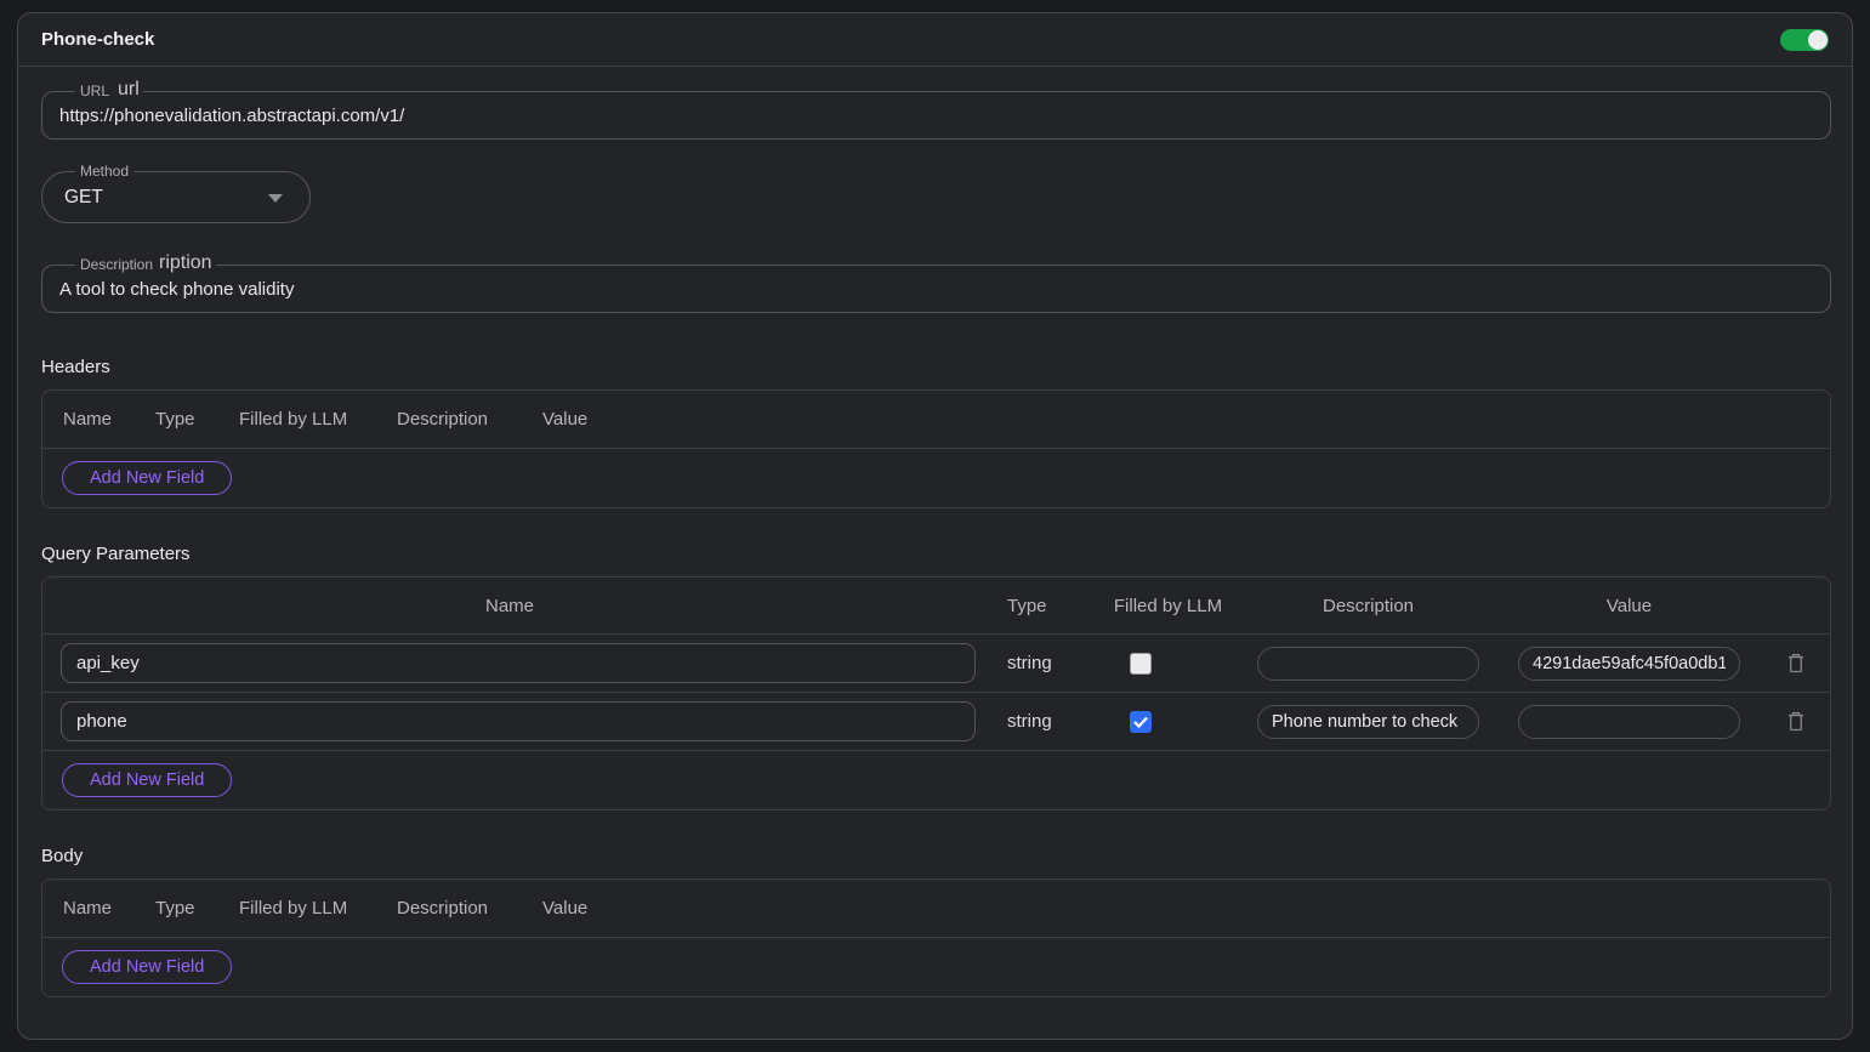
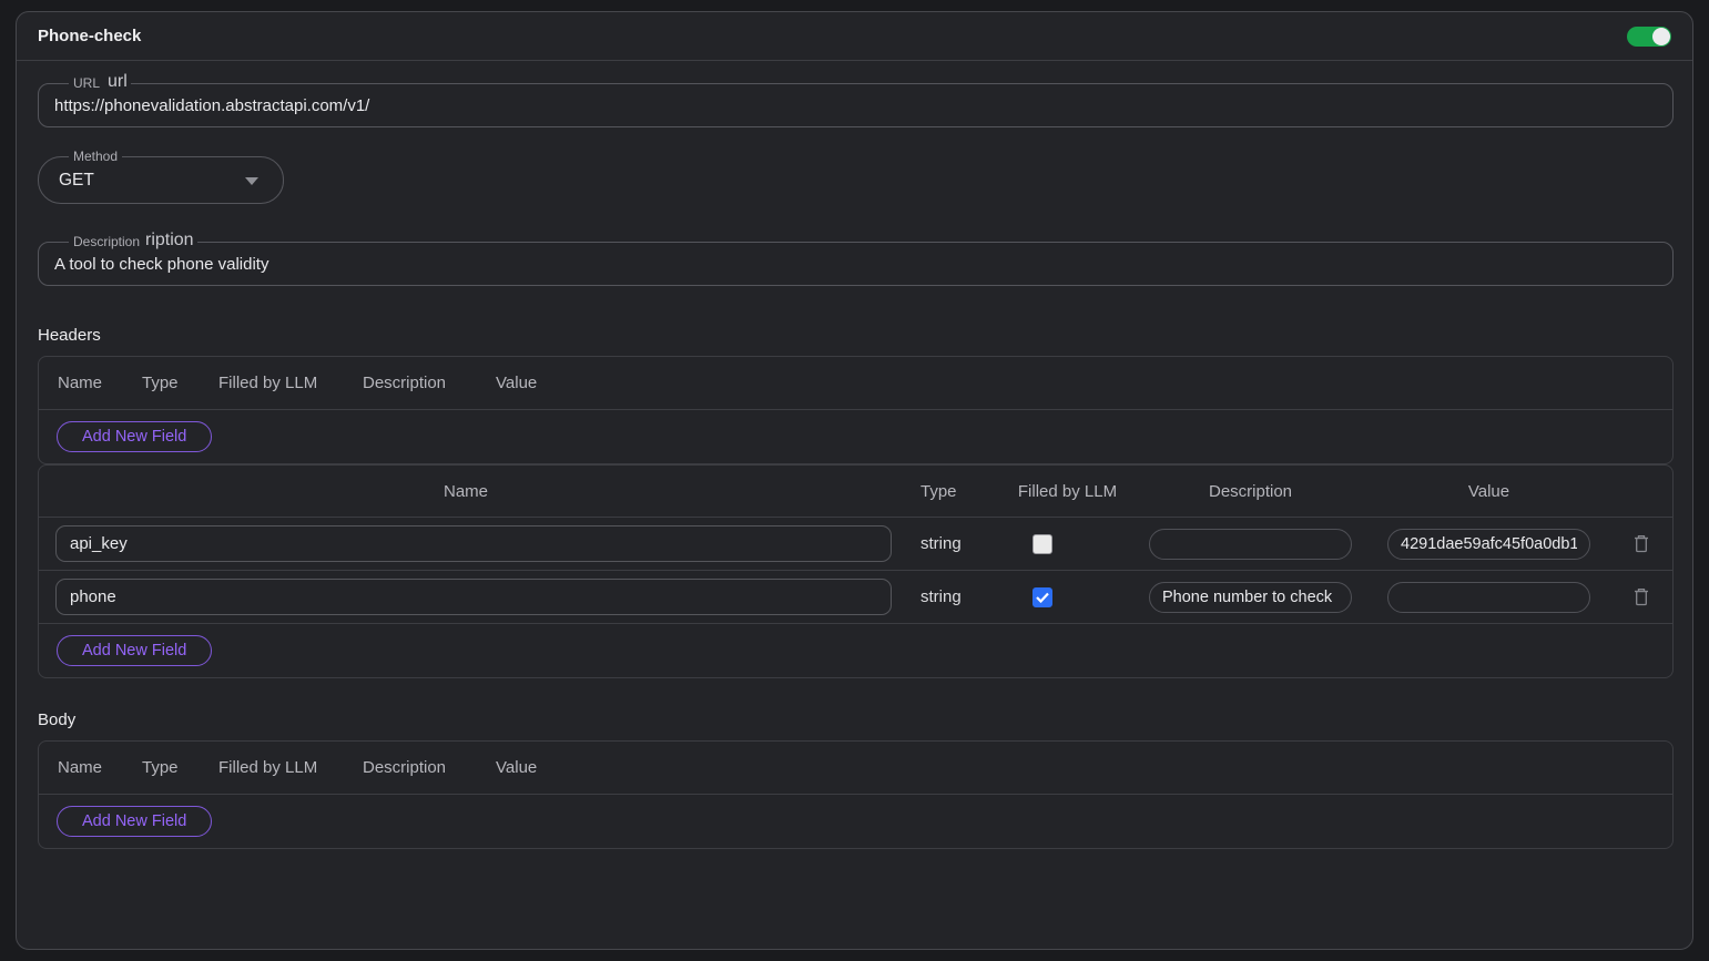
  Phone-check
  URL
  url
  https://phonevalidation.abstractapi.com/v1/
  Method
  GET
  Description
  ription
  A tool to check phone validity
  Headers
  Name
  Type
  Filled by LLM
  Description
  Value
  Add New Field
- Query Parameters
  Name
  Type
  Filled by LLM
  Description
  Value
  api_key
  string
  4291dae59afc45f0a0db1
  phone
  string
  Phone number to check
  Add New Field
  Body
  Name
  Type
  Filled by LLM
  Description
  Value
  Add New Field
